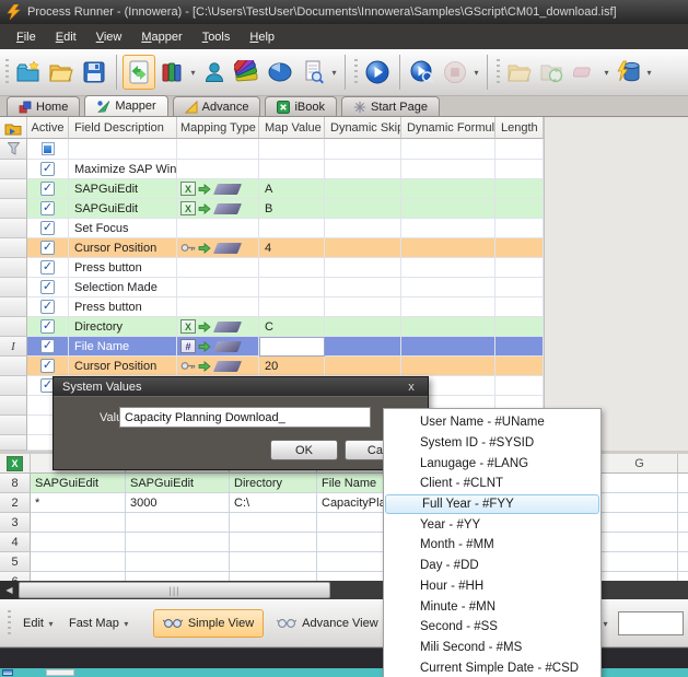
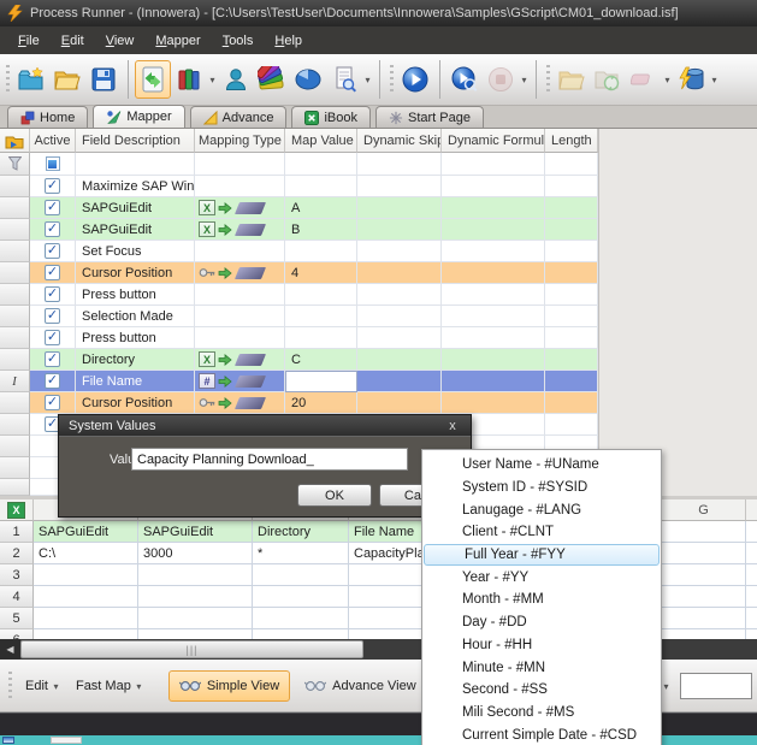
  Process Runner - (Innowera) - [C:\Users\TestUser\Documents\Innowera\Samples\GScript\CM01_download.isf]
  File
  Edit
  View
  Mapper
  Tools
  Help
  Home
  Mapper
  Advance
  iBook
  Start Page
  Active
  Field Description
  Mapping Type
  Map Value
  Dynamic Ski
  Dynamic Formul
  Length
  Maximize SAP Win
  SAPGuiEdit
  A
  SAPGuiEdit
  B
  Set Focus
  Cursor Position
  4
  Press button
  Selection Made
  Press button
  Directory
  C
  I
  File Name
  Cursor Position
  20
  G
- 8
+ 1
  SAPGuiEdit
  SAPGuiEdit
  Directory
  File Name
  2
- *
+ C:\
  3000
- C:\
+ *
  CapacityPl
  3
  4
  5
  Edit
  Fast Map
  Simple View
  Advance View
  System Values
  Capacity Planning Download_
  OK
  User Name - #UName
  System ID - #SYSID
  Lanugage - #LANG
  Client - #CLNT
  Full Year - #FYY
  Year - #YY
  Month - #MM
  Day - #DD
  Hour - #HH
  Minute - #MN
  Second - #SS
  Mili Second - #MS
  Current Simple Date - #CSD
